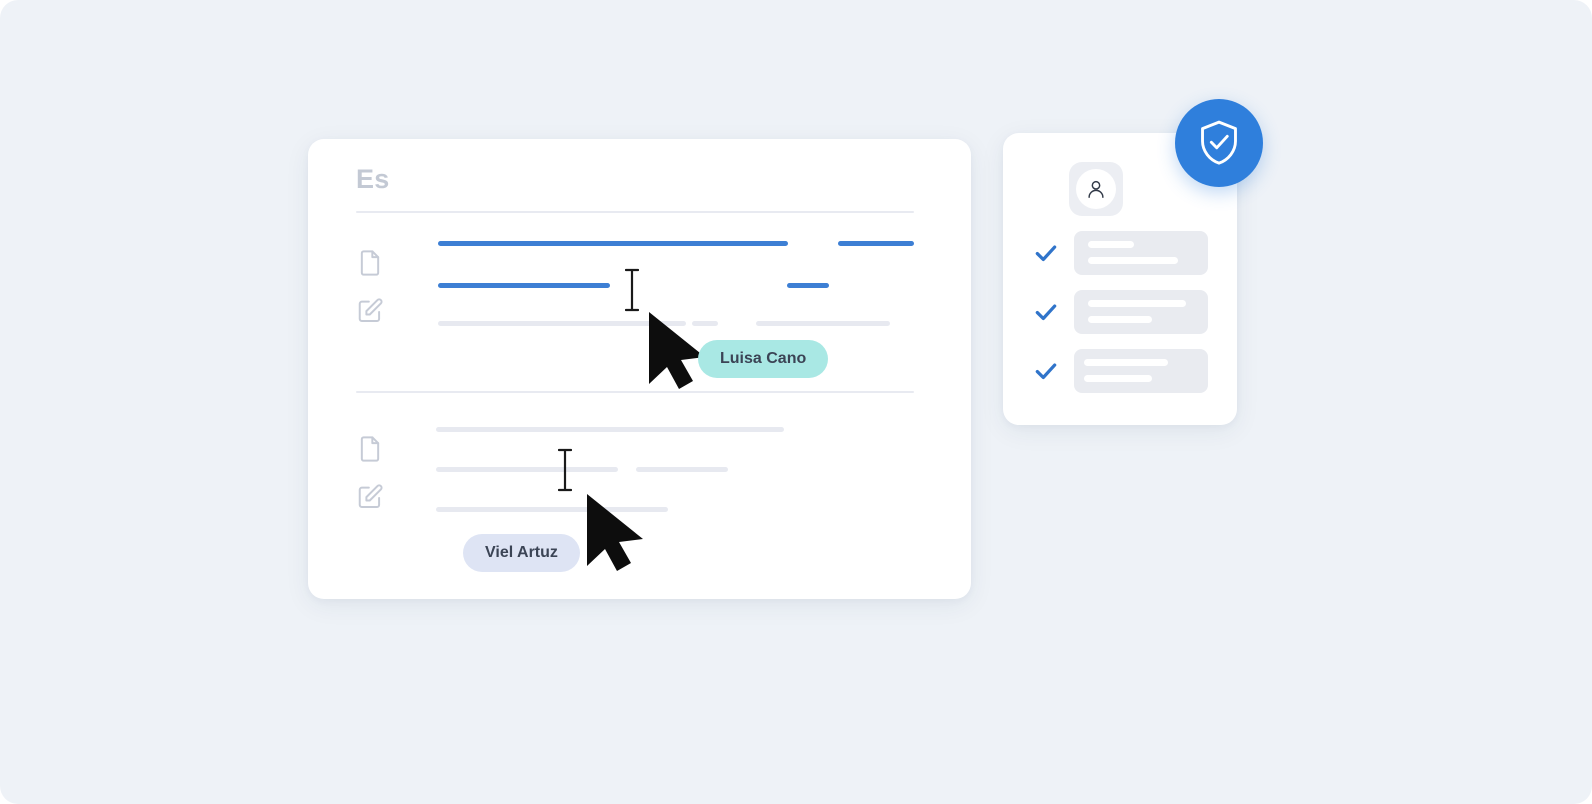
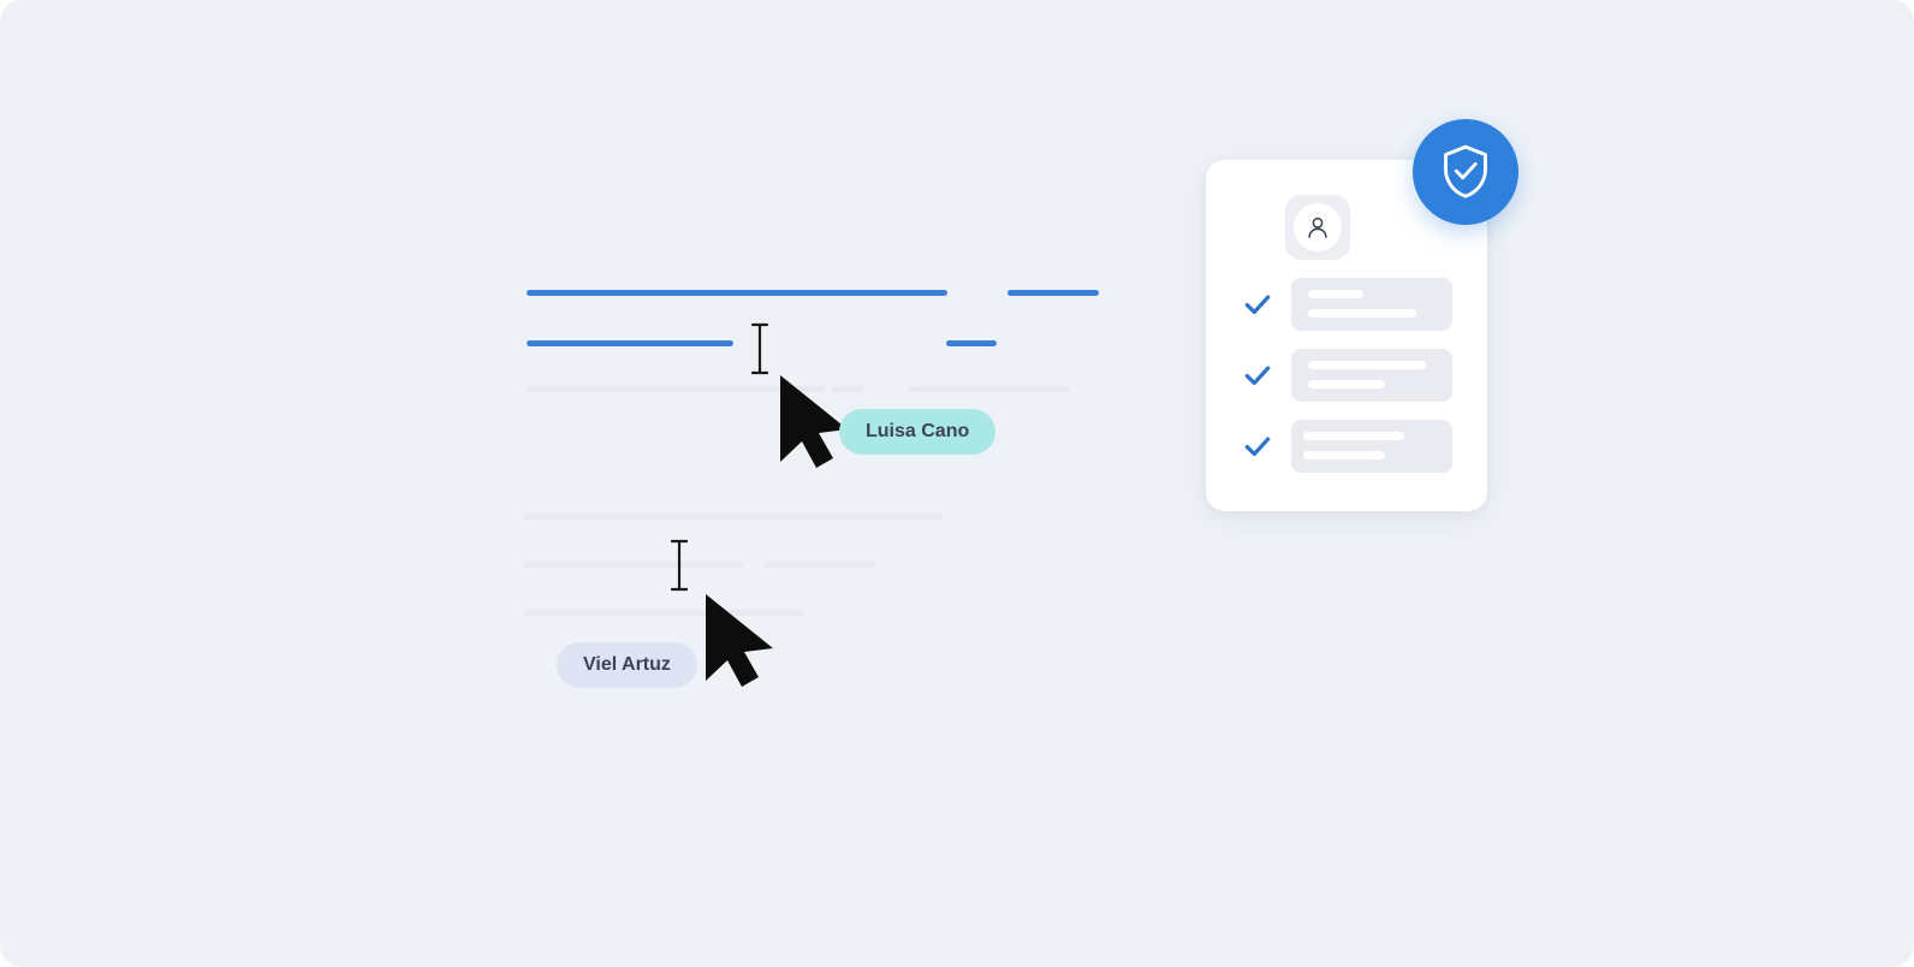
- Es
  Luisa Cano
  Viel Artuz
